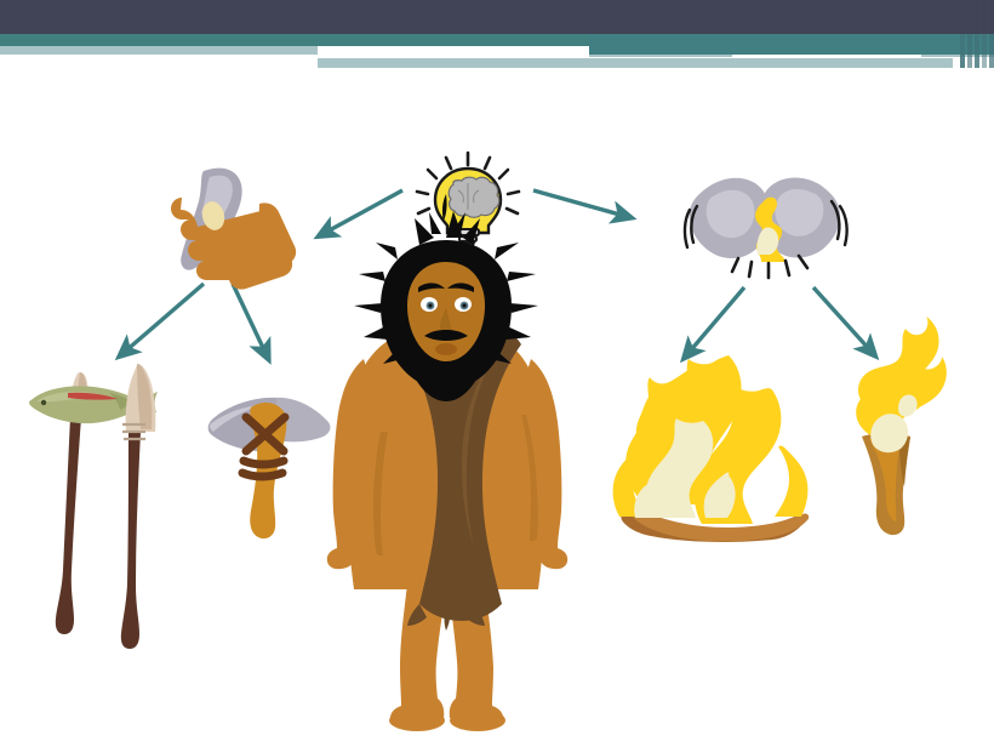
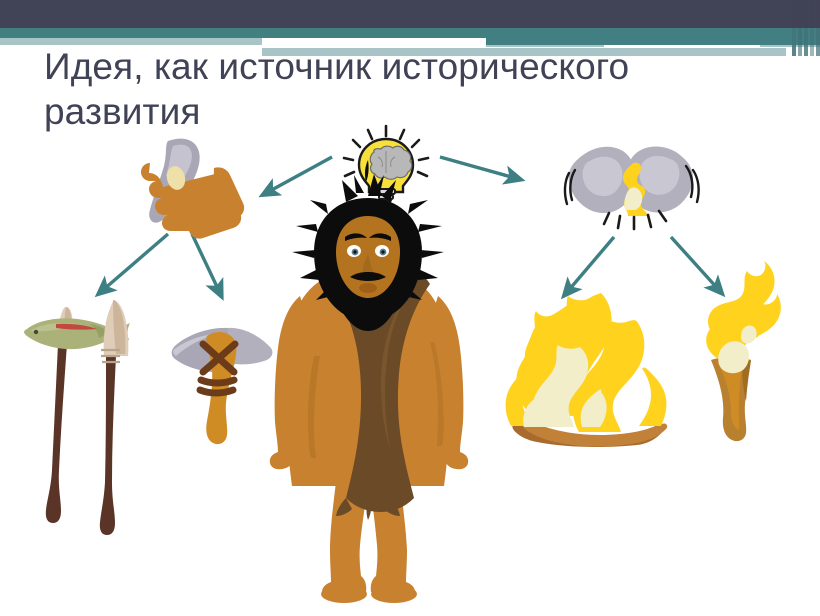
+ Идея, как источник исторического развития
